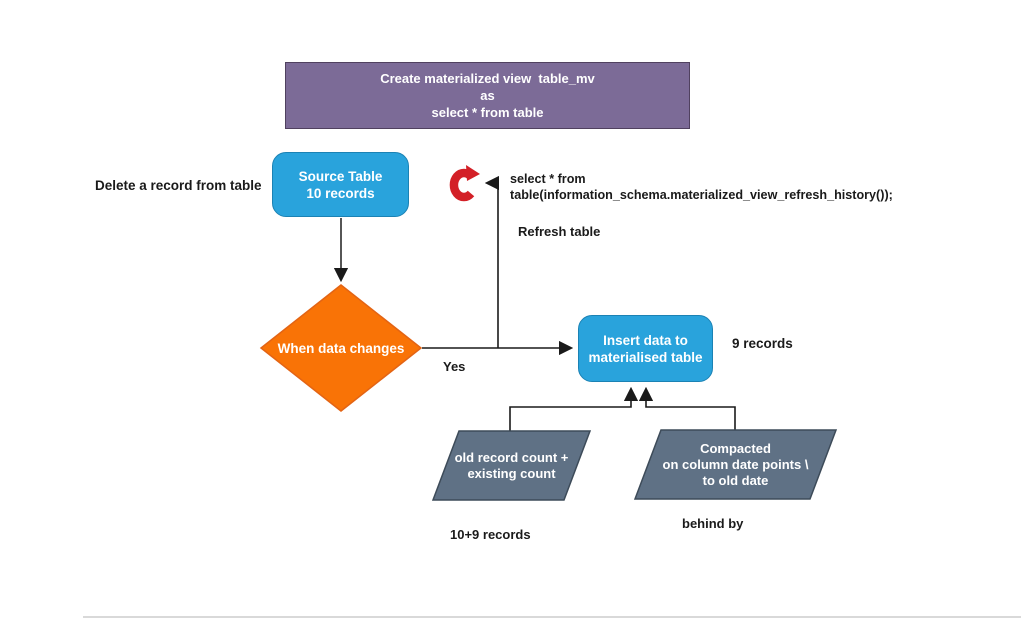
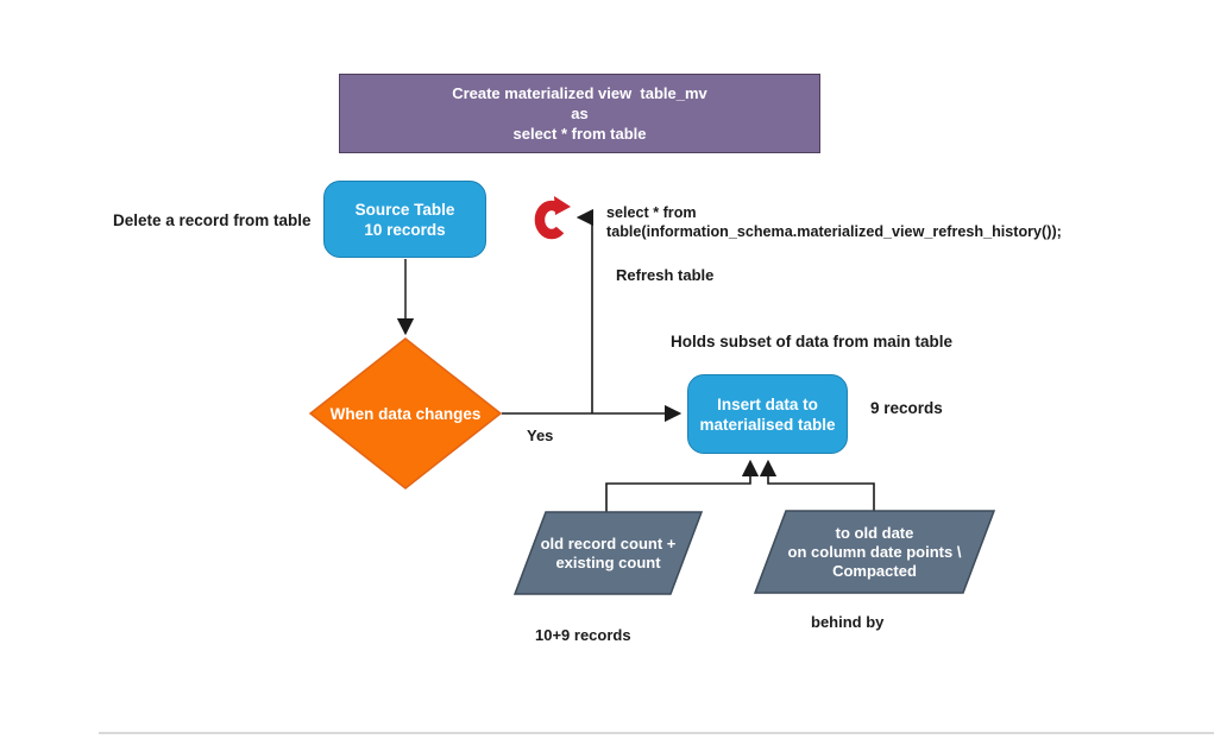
  Create materialized view table_mv
  as
  select * from table
  Source Table
  10 records
  Insert data to
  materialised table
  When data changes
  old record count +
  existing count
- Compacted
+ to old date
  on column date points \
- to old date
+ Compacted
  Delete a record from table
  select * from
  table(information_schema.materialized_view_refresh_history());
  Refresh table
  Yes
+ Holds subset of data from main table
  9 records
  10+9 records
  behind by
